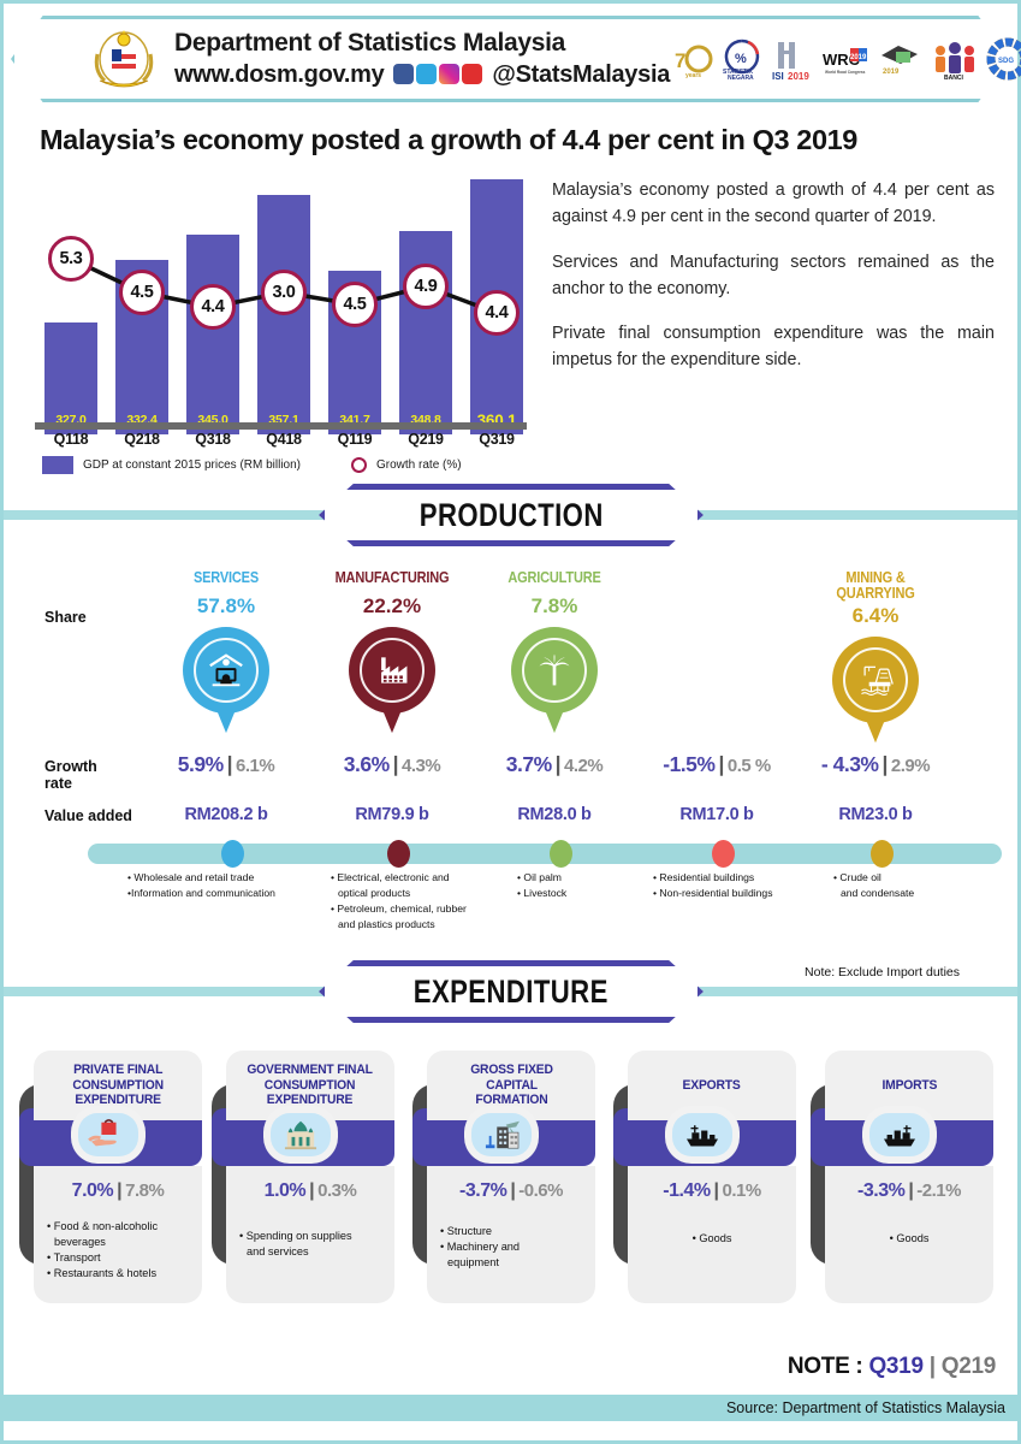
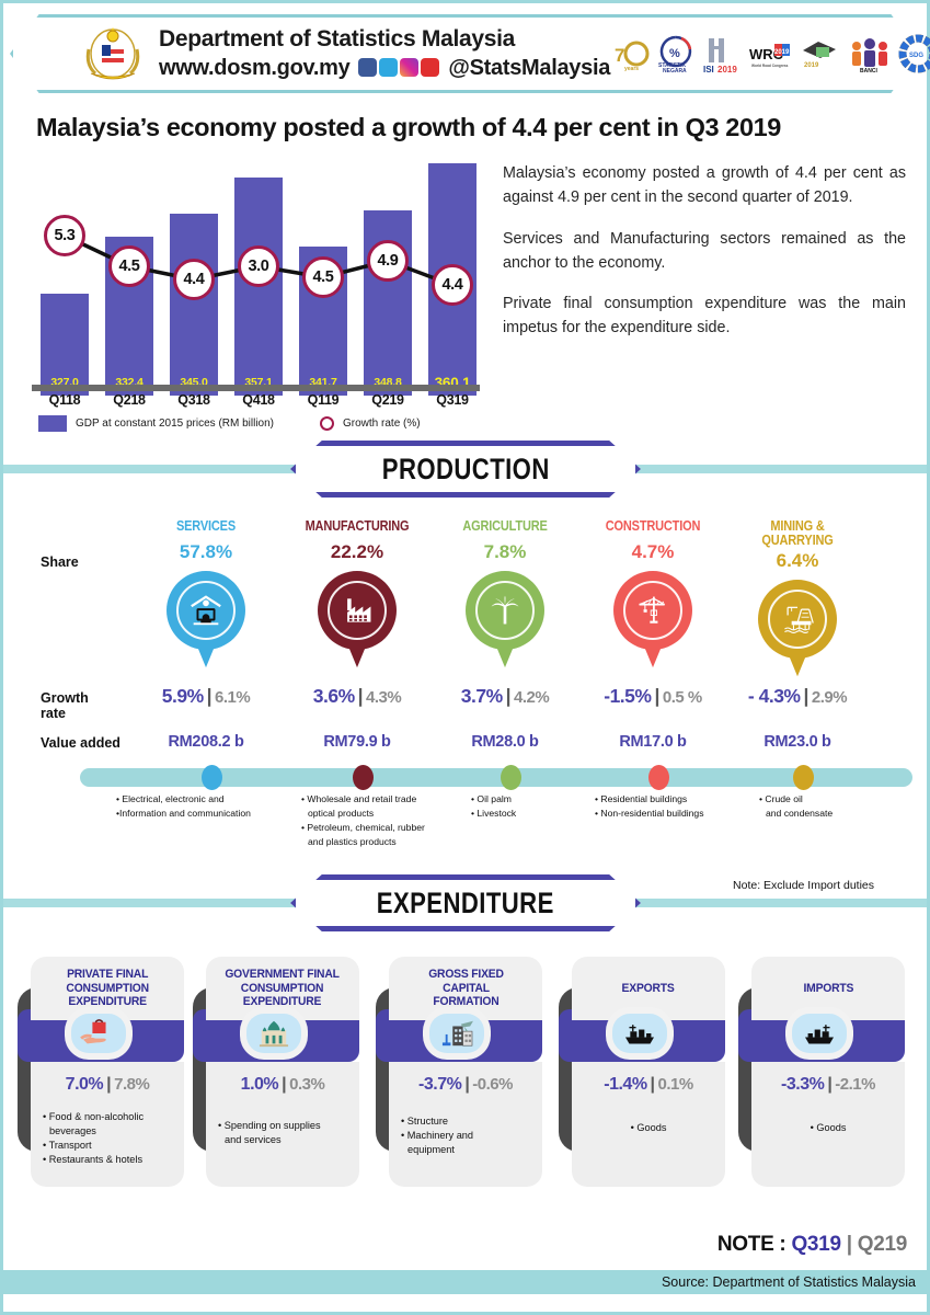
  Department of Statistics Malaysia
  www.dosm.gov.my
  @StatsMalaysia
  7
  %
  ISI
  2019
  Malaysia’s economy posted a growth of 4.4 per cent in Q3 2019
  327.0
  332.4
  345.0
  357.1
  341.7
  348.8
  360.1
  5.3
  4.5
  4.4
  3.0
  4.5
  4.9
  4.4
  Q118
  Q218
  Q318
  Q418
  Q119
  Q219
  Q319
  GDP at constant 2015 prices (RM billion)
  Growth rate (%)
  Malaysia’s economy posted a growth of 4.4 per cent as against 4.9 per cent in the second quarter of 2019.
  Services and Manufacturing sectors remained as the anchor to the economy.
  Private final consumption expenditure was the main impetus for the expenditure side.
  PRODUCTION
  Share
  Growth
  rate
  Value added
  SERVICES
  57.8%
  5.9% | 6.1%
  RM208.2 b
  MANUFACTURING
  22.2%
  3.6% | 4.3%
  RM79.9 b
  AGRICULTURE
  7.8%
  3.7% | 4.2%
  RM28.0 b
+ CONSTRUCTION
+ 4.7%
  -1.5% | 0.5 %
  RM17.0 b
  MINING &
  QUARRYING
  6.4%
  - 4.3% | 2.9%
  RM23.0 b
- • Wholesale and retail trade
+ • Electrical, electronic and
  •Information and communication
- • Electrical, electronic and
+ • Wholesale and retail trade
  optical products
  • Petroleum, chemical, rubber
  and plastics products
  • Oil palm
  • Livestock
  • Residential buildings
  • Non-residential buildings
  • Crude oil
  and condensate
  Note: Exclude Import duties
  EXPENDITURE
  PRIVATE FINAL
  CONSUMPTION
  EXPENDITURE
  7.0% | 7.8%
  • Food & non-alcoholic
  beverages
  • Transport
  • Restaurants & hotels
  GOVERNMENT FINAL
  CONSUMPTION
  EXPENDITURE
  1.0% | 0.3%
  • Spending on supplies
  and services
  GROSS FIXED
  CAPITAL
  FORMATION
  -3.7% | -0.6%
  • Structure
  • Machinery and
  equipment
  EXPORTS
  -1.4% | 0.1%
  • Goods
  IMPORTS
  -3.3% | -2.1%
  • Goods
  NOTE : Q319 | Q219
  Source: Department of Statistics Malaysia
